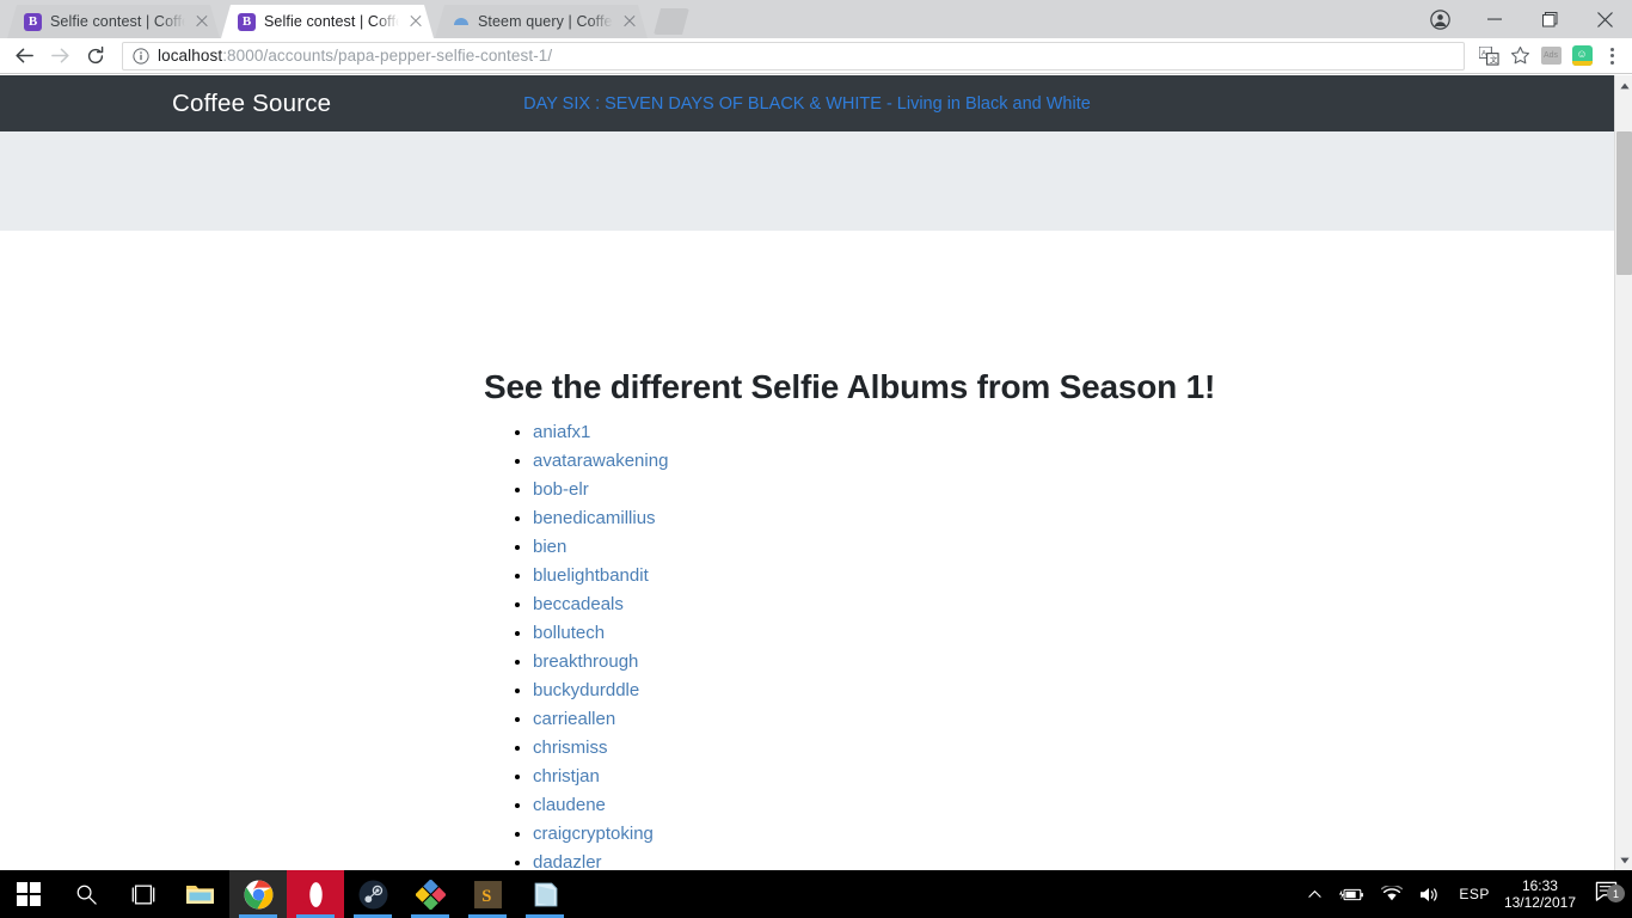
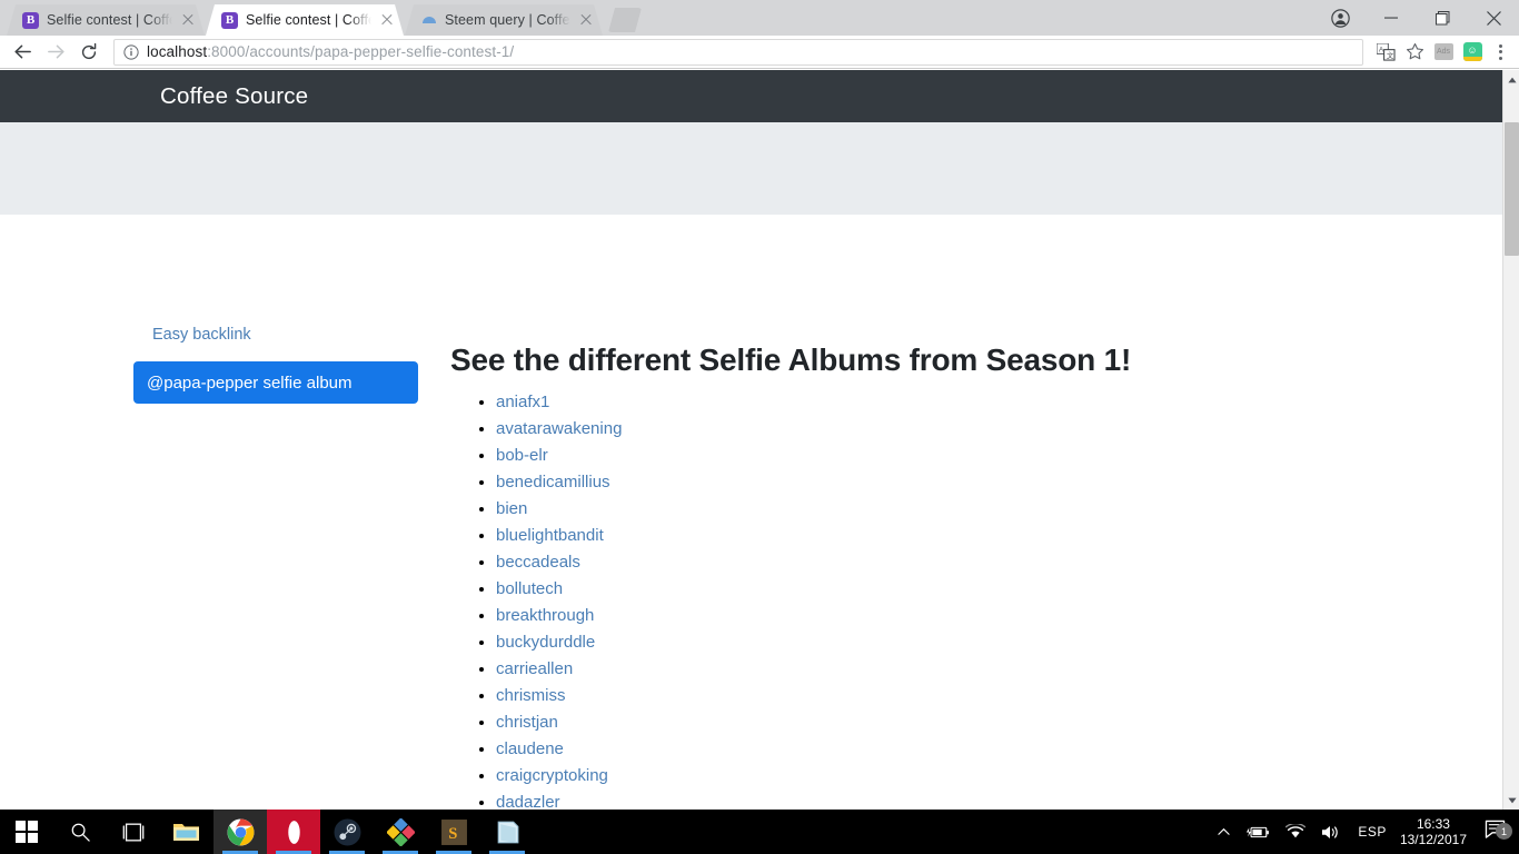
  B
  Selfie contest | Coff
  B
  Selfie contest | Coff
  Steem query | Coffe
  localhost:8000/accounts/papa-pepper-selfie-contest-1/
  ☺
- DAY SIX : SEVEN DAYS OF BLACK & WHITE - Living in Black and White
  Coffee Source
+ Easy backlink
+ @papa-pepper selfie album
  See the different Selfie Albums from Season 1!
  aniafx1
  avatarawakening
  bob-elr
  benedicamillius
  bien
  bluelightbandit
  beccadeals
  bollutech
  breakthrough
  buckydurddle
  carrieallen
  chrismiss
  christjan
  claudene
  craigcryptoking
  dadazler
  S
  ESP
  16:33
  13/12/2017
  1
